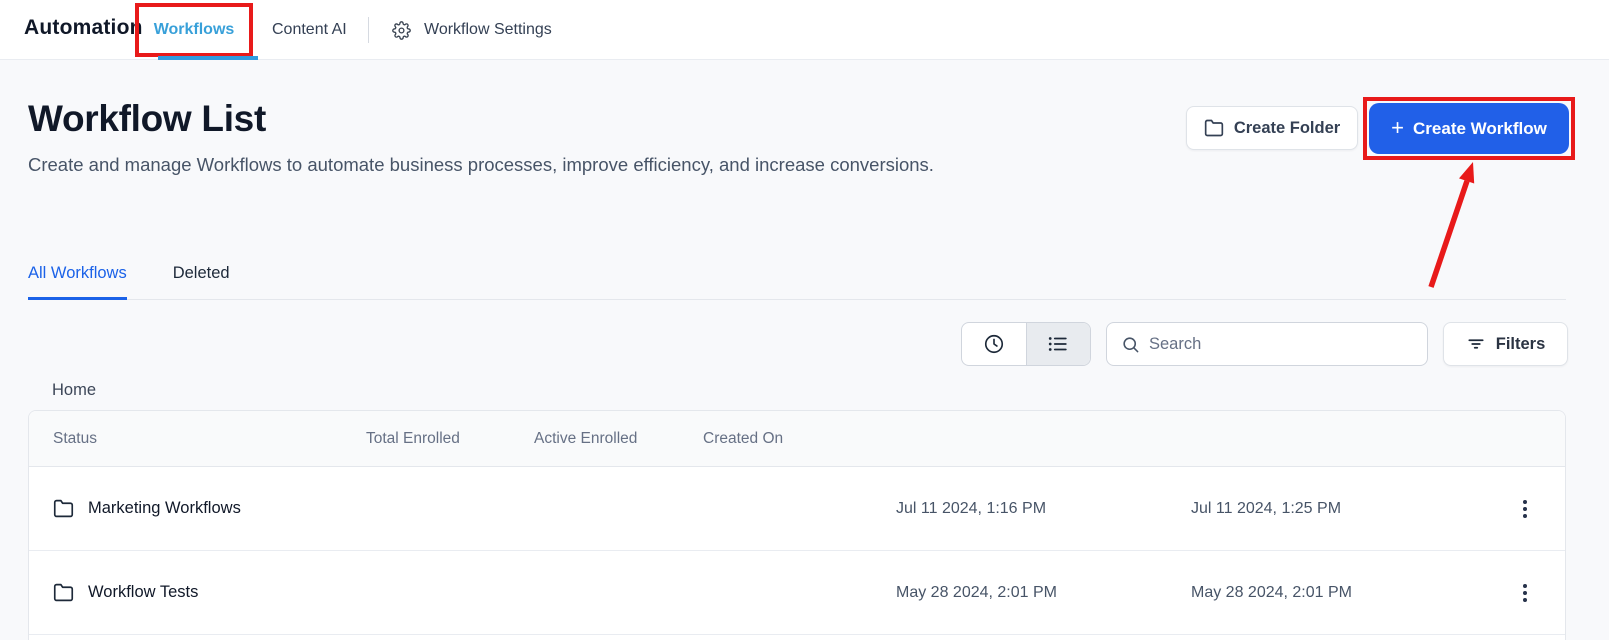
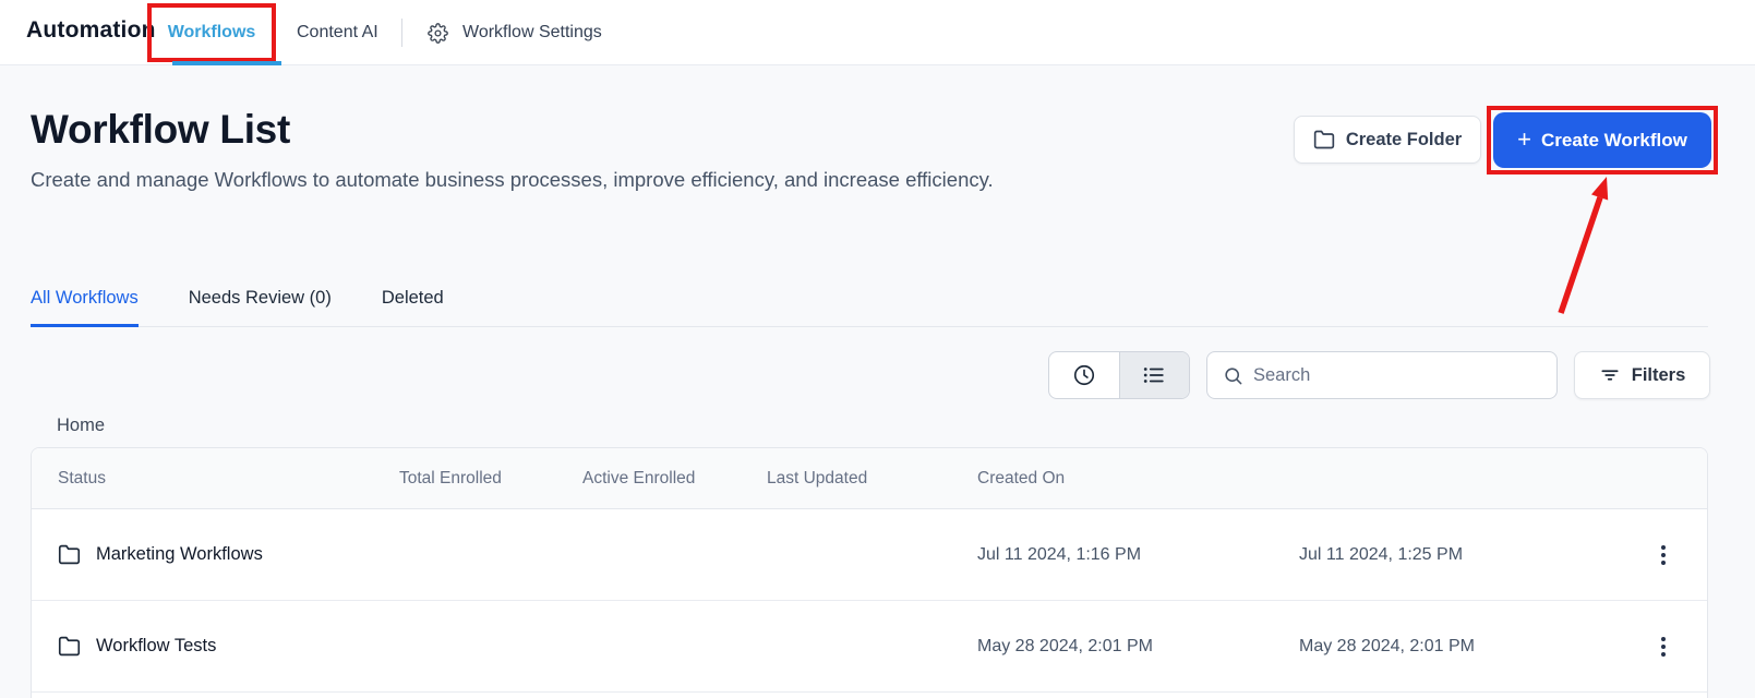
  Automation
  Workflows
  Content AI
  Workflow Settings
  Workflow List
- Create and manage Workflows to automate business processes, improve efficiency, and increase conversions.
+ Create and manage Workflows to automate business processes, improve efficiency, and increase efficiency.
  Create Folder
  +
  Create Workflow
  All Workflows
+ Needs Review (0)
  Deleted
  Search
  Filters
  Home
  Status
  Total Enrolled
  Active Enrolled
+ Last Updated
  Created On
  Marketing Workflows
  Jul 11 2024, 1:16 PM
  Jul 11 2024, 1:25 PM
  Workflow Tests
  May 28 2024, 2:01 PM
  May 28 2024, 2:01 PM
